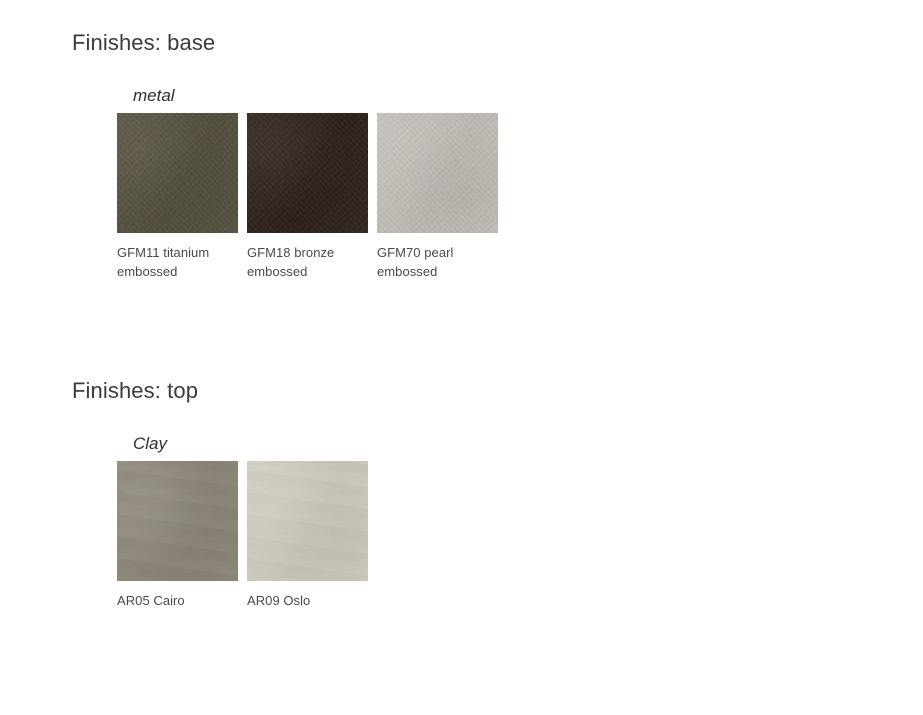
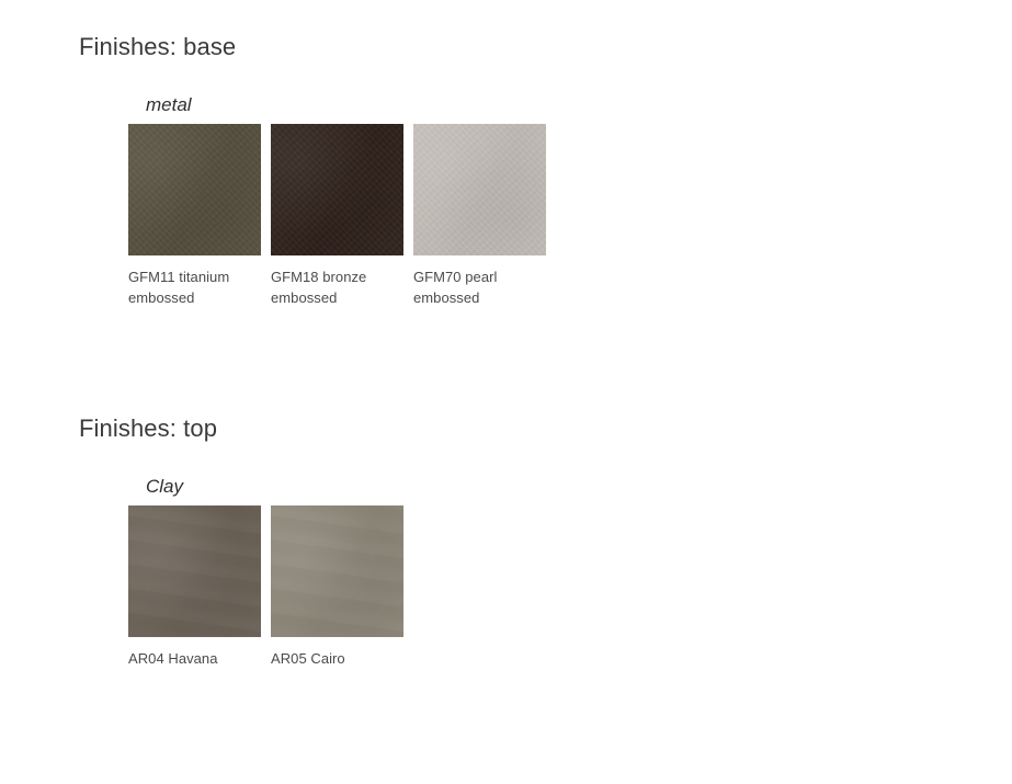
  Finishes: base
  metal
  GFM11 titanium
  embossed
  GFM18 bronze
  embossed
  GFM70 pearl
  embossed
  Finishes: top
  Clay
+ AR04 Havana
  AR05 Cairo
- AR09 Oslo
